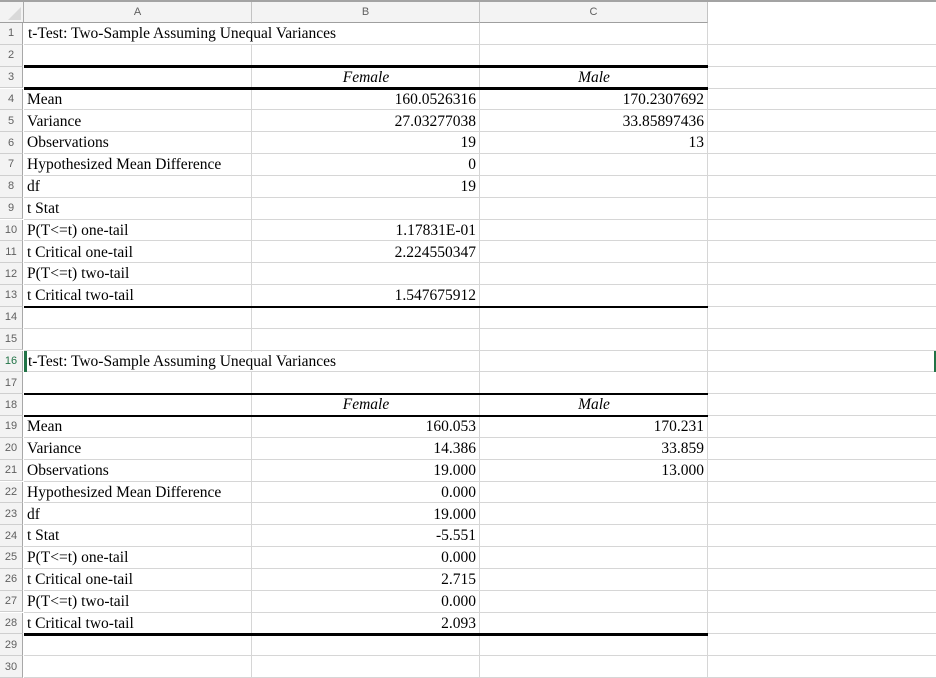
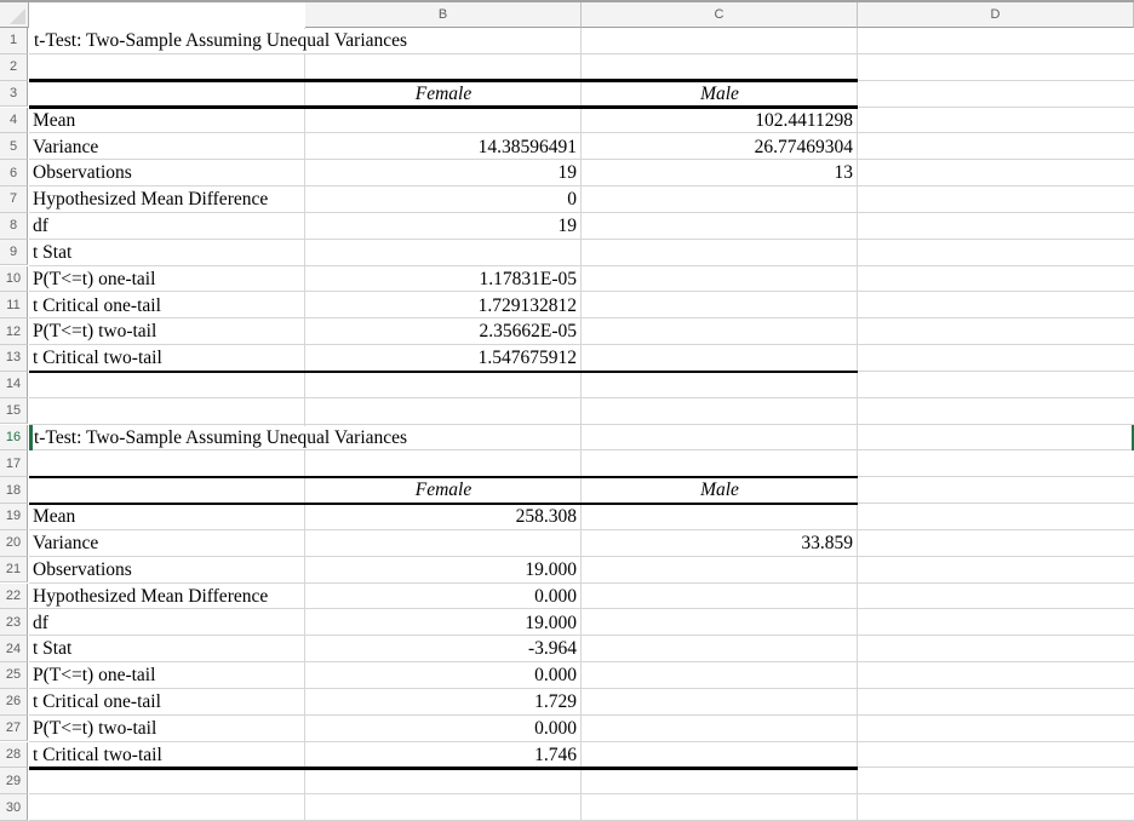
- A
  B
  C
+ D
  1
  2
  3
  4
  5
  6
  7
  8
  9
  10
  11
  12
  13
  14
  15
  16
  17
  18
  19
  20
  21
  22
  23
  24
  25
  26
  27
  28
  29
  30
  t-Test: Two-Sample Assuming Unequal Variances
  Female
  Male
  Mean
- 160.0526316
- 170.2307692
+ 102.4411298
  Variance
- 27.03277038
+ 14.38596491
- 33.85897436
+ 26.77469304
  Observations
  19
  13
  Hypothesized Mean Difference
  0
  df
  19
  t Stat
  P(T<=t) one-tail
- 1.17831E-01
+ 1.17831E-05
  t Critical one-tail
- 2.224550347
+ 1.729132812
  P(T<=t) two-tail
+ 2.35662E-05
  t Critical two-tail
  1.547675912
  t-Test: Two-Sample Assuming Unequal Variances
  Female
  Male
  Mean
- 160.053
+ 258.308
- 170.231
  Variance
- 14.386
  33.859
  Observations
  19.000
- 13.000
  Hypothesized Mean Difference
  0.000
  df
  19.000
  t Stat
- -5.551
+ -3.964
  P(T<=t) one-tail
  0.000
  t Critical one-tail
- 2.715
+ 1.729
  P(T<=t) two-tail
  0.000
  t Critical two-tail
- 2.093
+ 1.746
